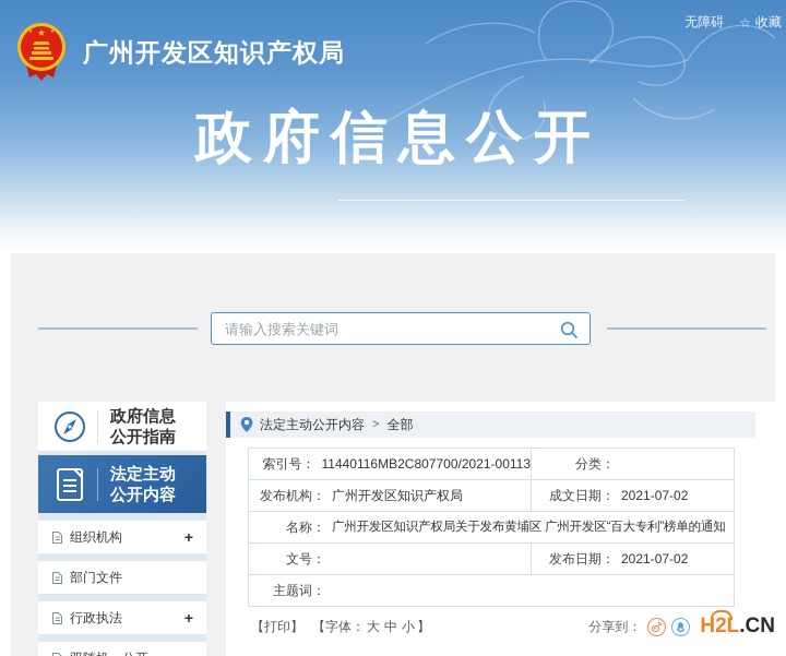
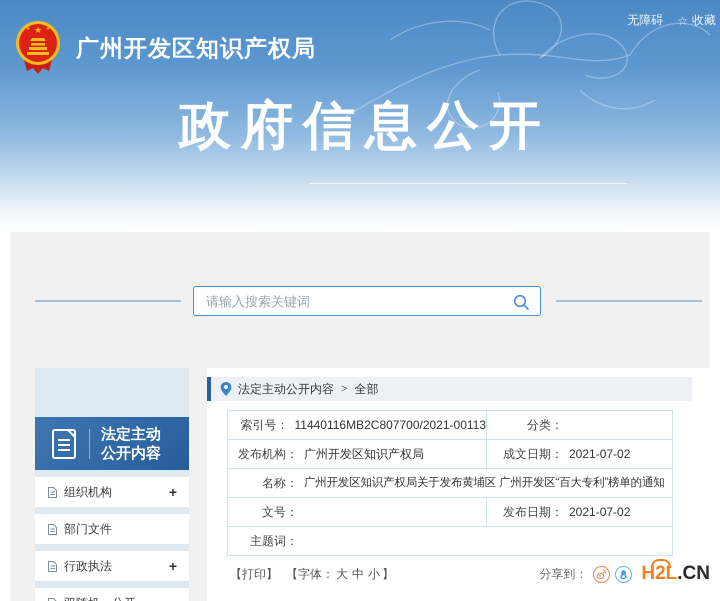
  无障碍
  ☆
  收藏
  ★
  广州开发区知识产权局
  政府信息公开
  请输入搜索关键词
- 政府信息
- 公开指南
  法定主动
  公开内容
  组织机构
  +
  部门文件
  行政执法
  +
  法定主动公开内容
  >
  全部
  索引号：
  11440116MB2C807700/2021-00113
  分类：
  发布机构：
  广州开发区知识产权局
  成文日期：
  2021-07-02
  名称：
  广州开发区知识产权局关于发布黄埔区 广州开发区“百大专利”榜单的通知
  文号：
  发布日期：
  2021-07-02
  主题词：
  【打印】
  【字体： 大 中 小 】
  分享到：
  H2L.CN
